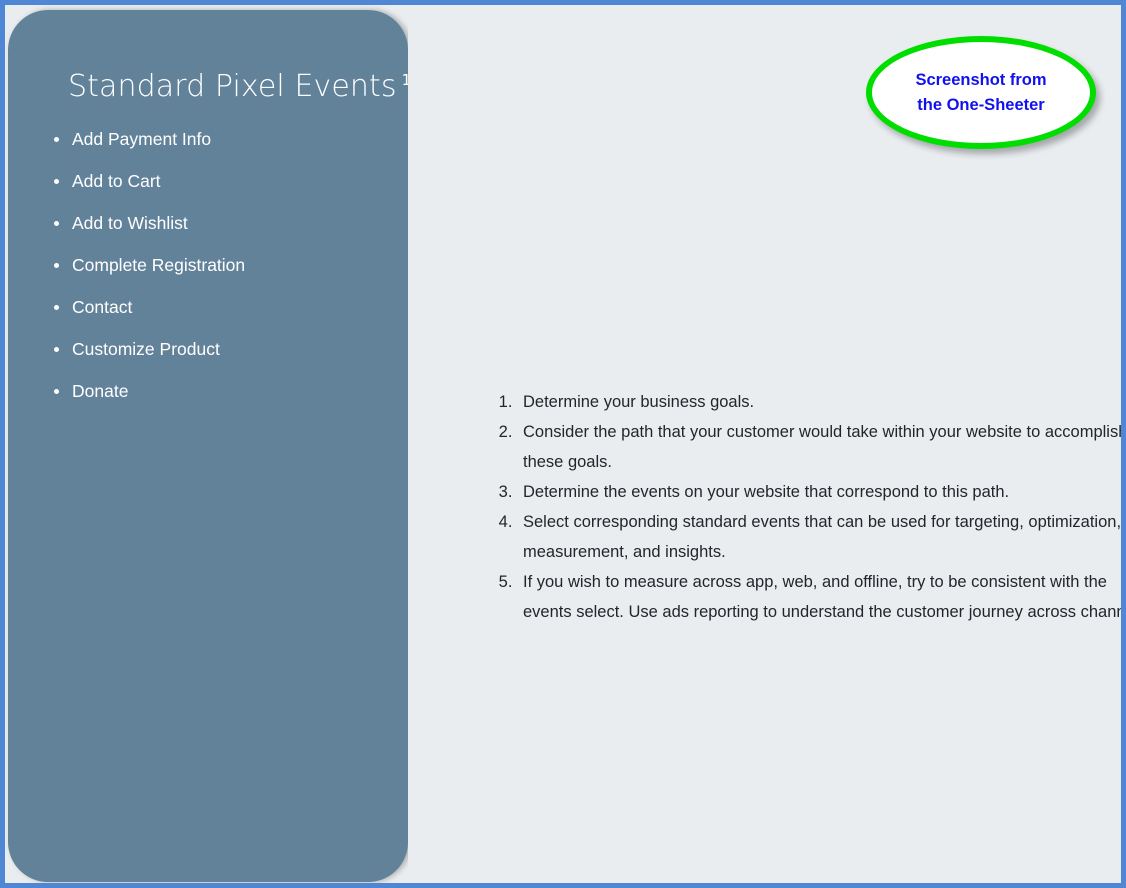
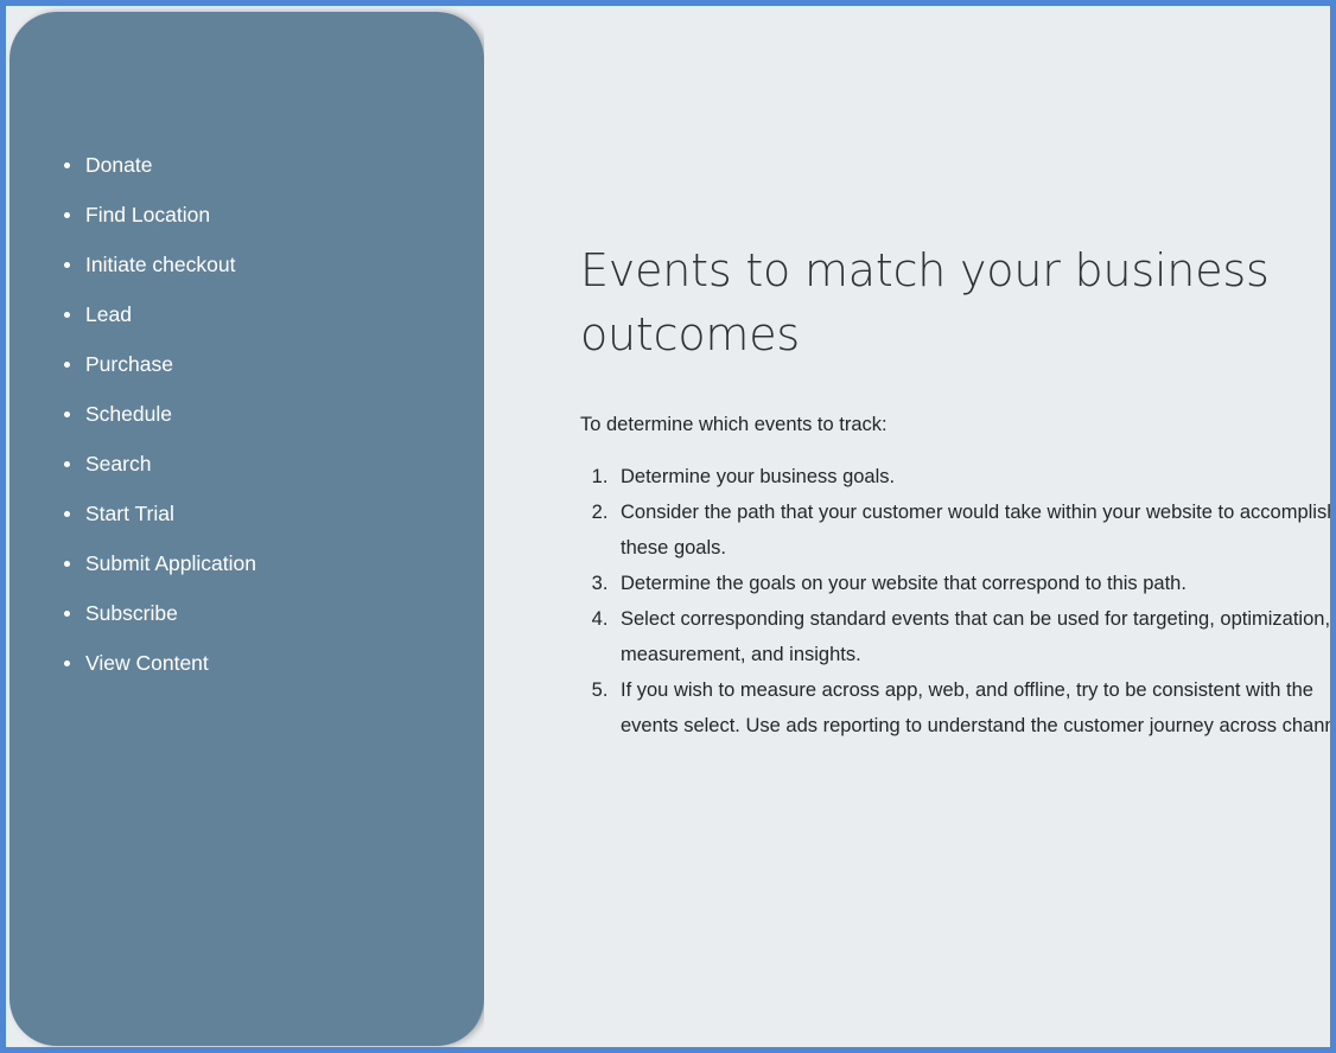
- Standard Pixel Events 1
- Add Payment Info
- Add to Cart
- Add to Wishlist
- Complete Registration
- Contact
- Customize Product
  Donate
+ Find Location
+ Initiate checkout
+ Lead
+ Purchase
+ Schedule
+ Search
+ Start Trial
+ Submit Application
+ Subscribe
+ View Content
+ Events to match your business outcomes
+ To determine which events to track:
  Determine your business goals.
  Consider the path that your customer would take within your website to accomplis these goals.
- Determine the events on your website that correspond to this path.
+ Determine the goals on your website that correspond to this path.
  Select corresponding standard events that can be used for targeting, optimization, measurement, and insights.
  If you wish to measure across app, web, and offline, try to be consistent with the events select. Use ads reporting to understand the customer journey across chann
- Screenshot from the One-Sheeter
